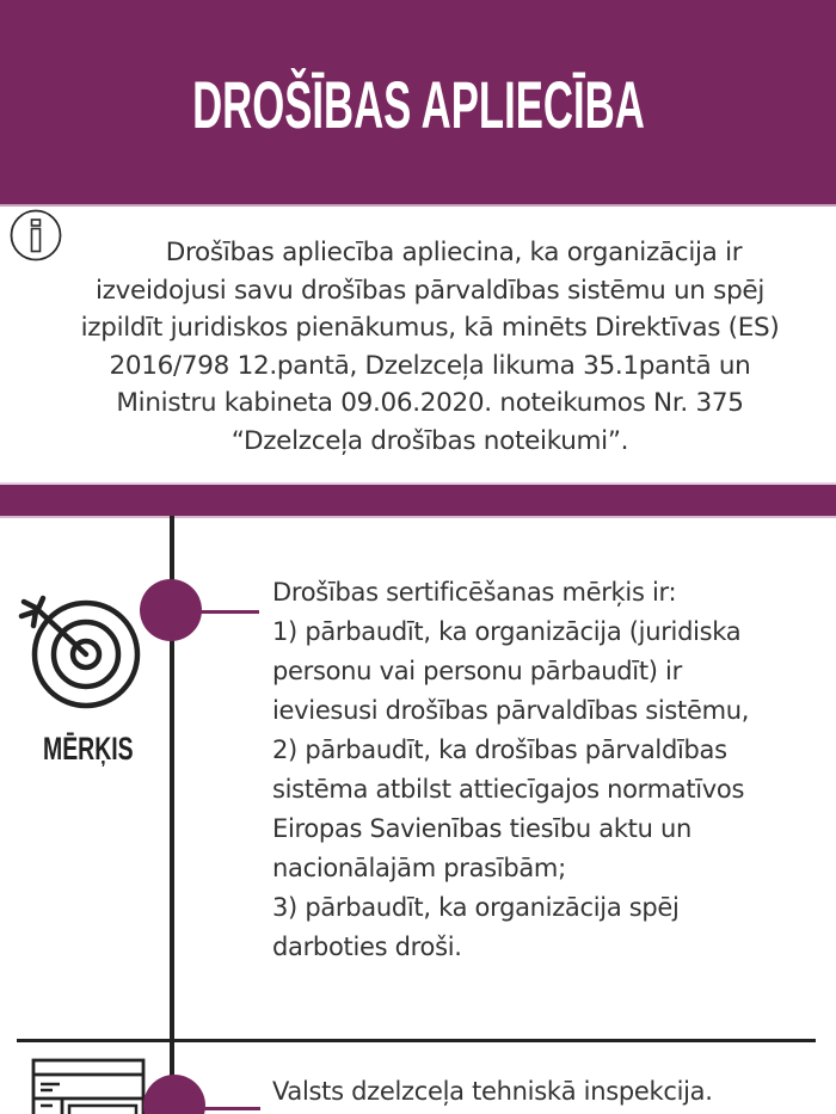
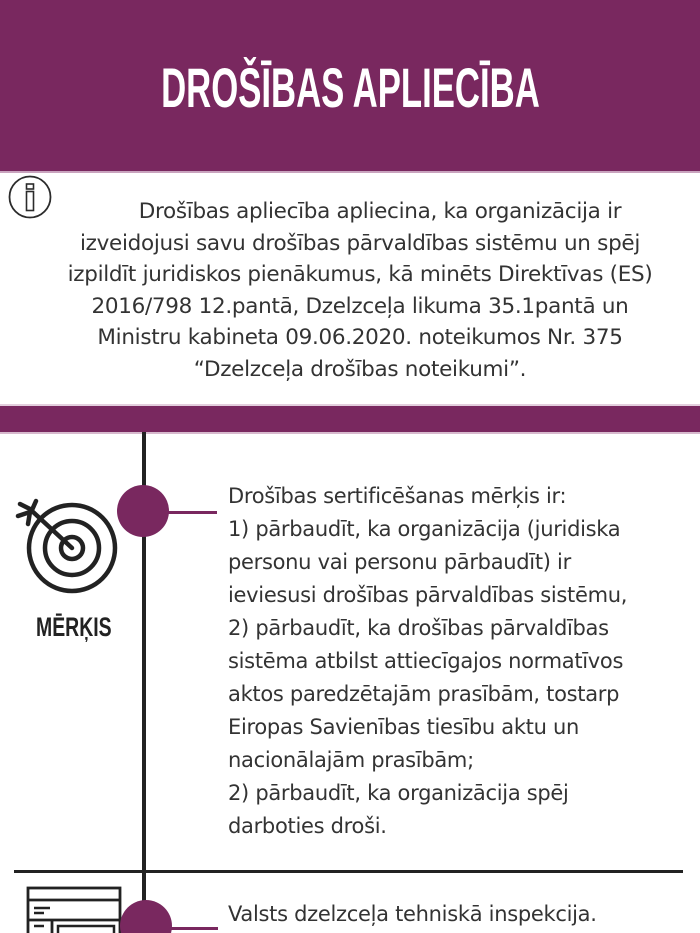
  DROŠĪBAS APLIECĪBA
  Drošības apliecība apliecina, ka organizācija ir
  izveidojusi savu drošības pārvaldības sistēmu un spēj
  izpildīt juridiskos pienākumus, kā minēts Direktīvas (ES)
  2016/798 12.pantā, Dzelzceļa likuma 35.1pantā un
  Ministru kabineta 09.06.2020. noteikumos Nr. 375
  “Dzelzceļa drošības noteikumi”.
  MĒRĶIS
  Drošības sertificēšanas mērķis ir:
  1) pārbaudīt, ka organizācija (juridiska
  personu vai personu pārbaudīt) ir
  ieviesusi drošības pārvaldības sistēmu,
  2) pārbaudīt, ka drošības pārvaldības
  sistēma atbilst attiecīgajos normatīvos
+ aktos paredzētajām prasībām, tostarp
  Eiropas Savienības tiesību aktu un
  nacionālajām prasībām;
- 3) pārbaudīt, ka organizācija spēj
+ 2) pārbaudīt, ka organizācija spēj
  darboties droši.
  Valsts dzelzceļa tehniskā inspekcija.
